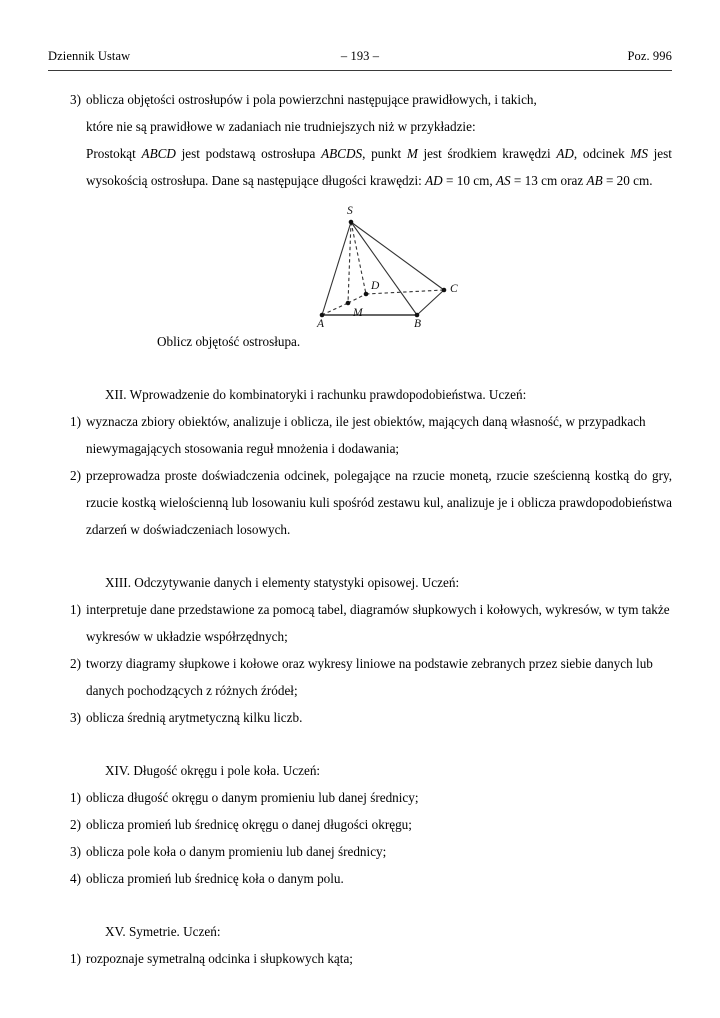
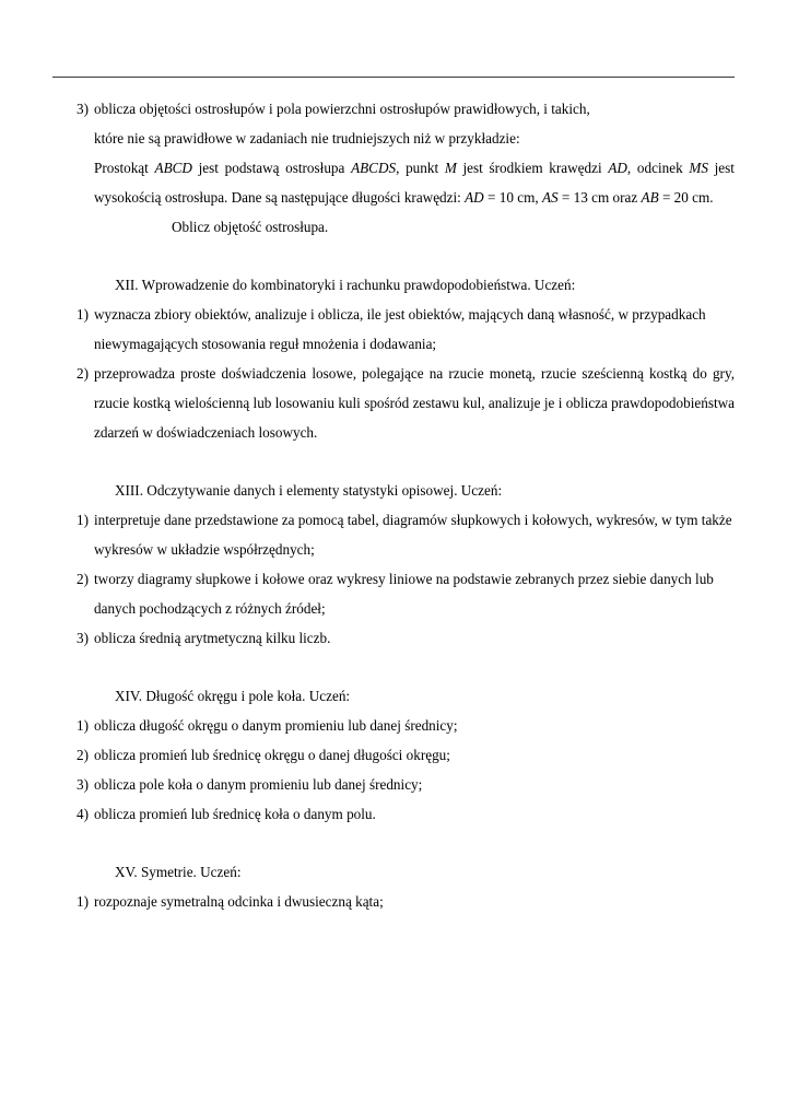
- Dziennik Ustaw
- – 193 –
- Poz. 996
  3)
- oblicza objętości ostrosłupów i pola powierzchni następujące prawidłowych, i takich,
+ oblicza objętości ostrosłupów i pola powierzchni ostrosłupów prawidłowych, i takich,
  które nie są prawidłowe w zadaniach nie trudniejszych niż w przykładzie:
  Prostokąt ABCD jest podstawą ostrosłupa ABCDS, punkt M jest środkiem krawędzi AD, odcinek MS jest wysokością ostrosłupa. Dane są następujące długości krawędzi: AD = 10 cm, AS = 13 cm oraz AB = 20 cm.
- S
- D
- C
- A
- M
- B
  Oblicz objętość ostrosłupa.
  XII. Wprowadzenie do kombinatoryki i rachunku prawdopodobieństwa. Uczeń:
  1)
  wyznacza zbiory obiektów, analizuje i oblicza, ile jest obiektów, mających daną własność, w przypadkach niewymagających stosowania reguł mnożenia i dodawania;
  2)
- przeprowadza proste doświadczenia odcinek, polegające na rzucie monetą, rzucie sześcienną kostką do gry, rzucie kostką wielościenną lub losowaniu kuli spośród zestawu kul, analizuje je i oblicza prawdopodobieństwa zdarzeń w doświadczeniach losowych.
+ przeprowadza proste doświadczenia losowe, polegające na rzucie monetą, rzucie sześcienną kostką do gry, rzucie kostką wielościenną lub losowaniu kuli spośród zestawu kul, analizuje je i oblicza prawdopodobieństwa zdarzeń w doświadczeniach losowych.
  XIII. Odczytywanie danych i elementy statystyki opisowej. Uczeń:
  1)
  interpretuje dane przedstawione za pomocą tabel, diagramów słupkowych i kołowych, wykresów, w tym także wykresów w układzie współrzędnych;
  2)
  tworzy diagramy słupkowe i kołowe oraz wykresy liniowe na podstawie zebranych przez siebie danych lub danych pochodzących z różnych źródeł;
  3)
  oblicza średnią arytmetyczną kilku liczb.
  XIV. Długość okręgu i pole koła. Uczeń:
  1)
  oblicza długość okręgu o danym promieniu lub danej średnicy;
  2)
  oblicza promień lub średnicę okręgu o danej długości okręgu;
  3)
  oblicza pole koła o danym promieniu lub danej średnicy;
  4)
  oblicza promień lub średnicę koła o danym polu.
  XV. Symetrie. Uczeń:
  1)
- rozpoznaje symetralną odcinka i słupkowych kąta;
+ rozpoznaje symetralną odcinka i dwusieczną kąta;
